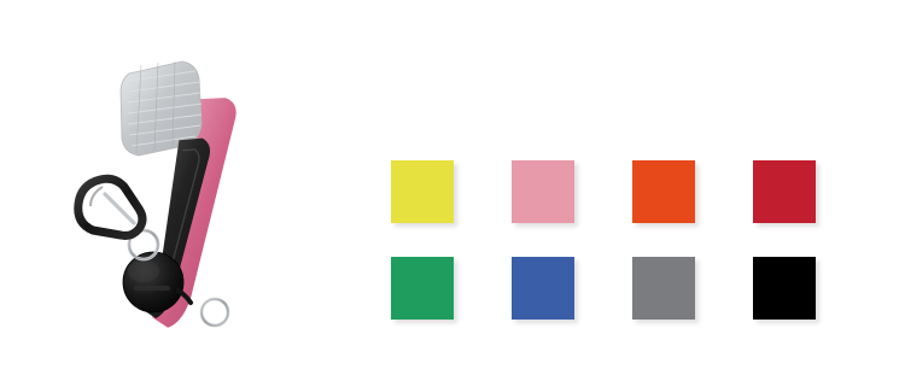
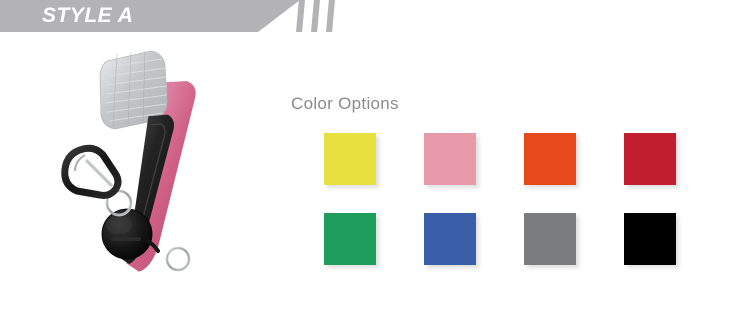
+ STYLE A
+ Color Options
